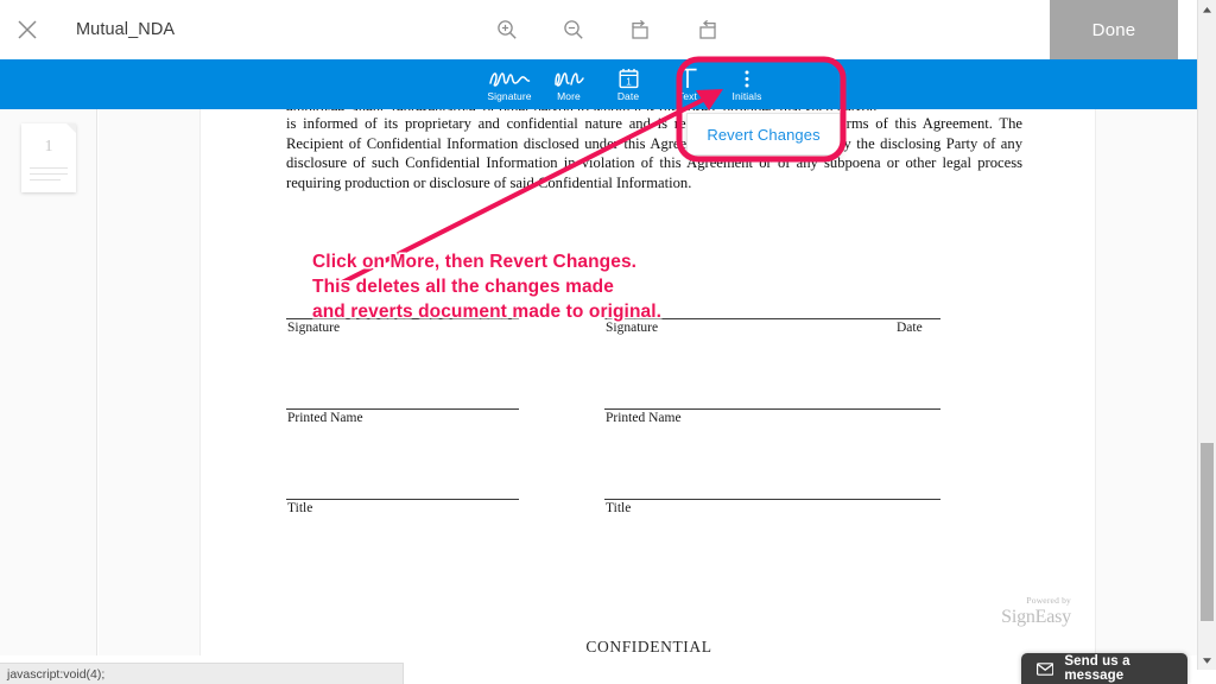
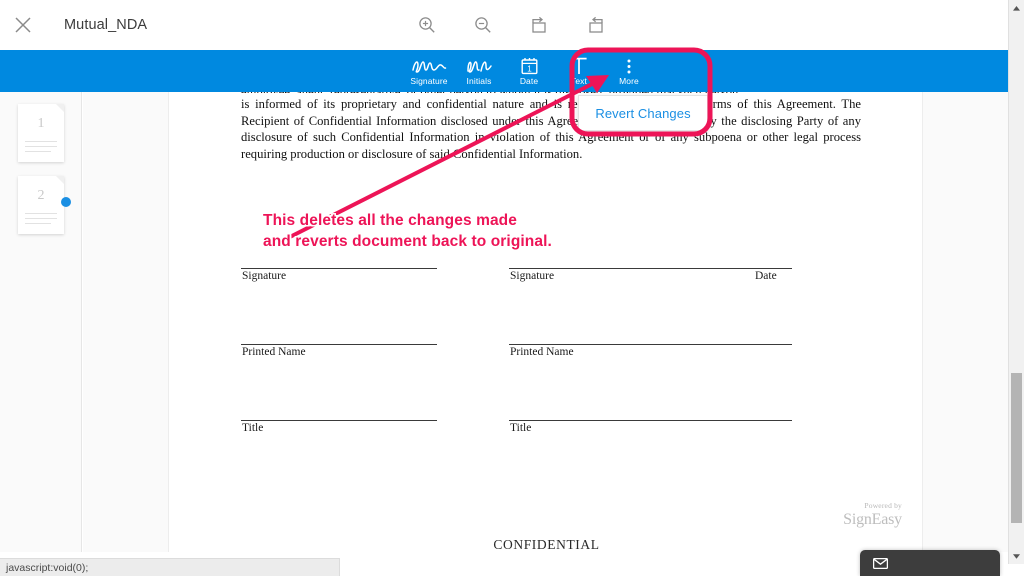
  Mutual_NDA
- Done
  Signature
- More
+ Initials
  1
  Date
  ext
- Initials
+ More
  1
+ 2
  employee, agent, representative, or other person to whom it is disosed, provided that sucherson
  is informed of its proprietary and confidential nature andserms of this Agreement. The Recipient of Confidential Information disclosed unde this Agrey the disclosing Party of any disclosure of such Confidential Information in violation of this Agreement or of any subpoena or other legal process requiring production or disclosure of saidonfidential Information.
  Signature
  Printed Name
  Title
  Signature
  Date
  Printed Name
  Title
  CONFIDENTIAL
  Powered by
  SignEasy
  Revert Changes
- Click on More, then Revert Changes.
  This deletes all the changes made
- and reverts document made to original.
+ and reverts document back to original.
- Send us a message
- javascript:void(4);
+ javascript:void(0);
